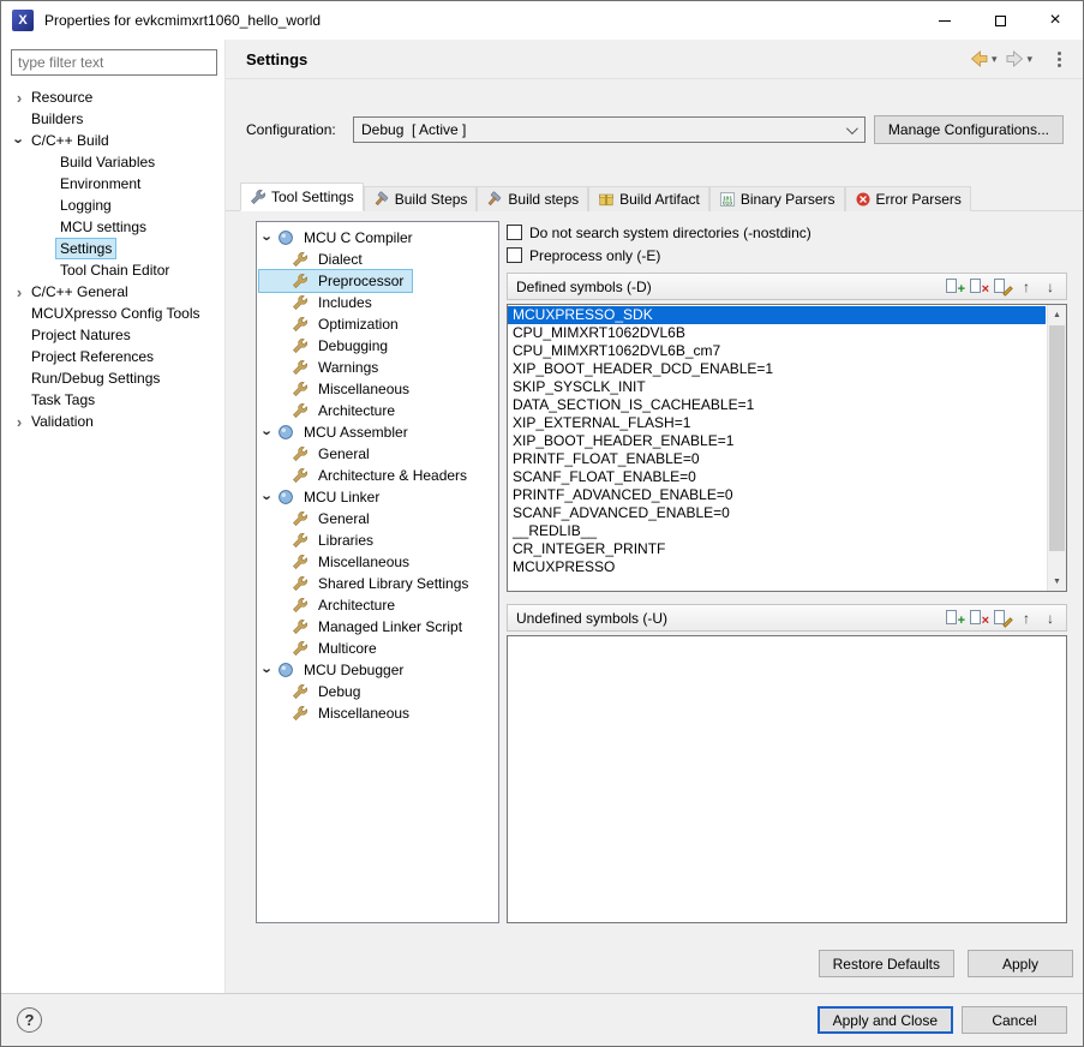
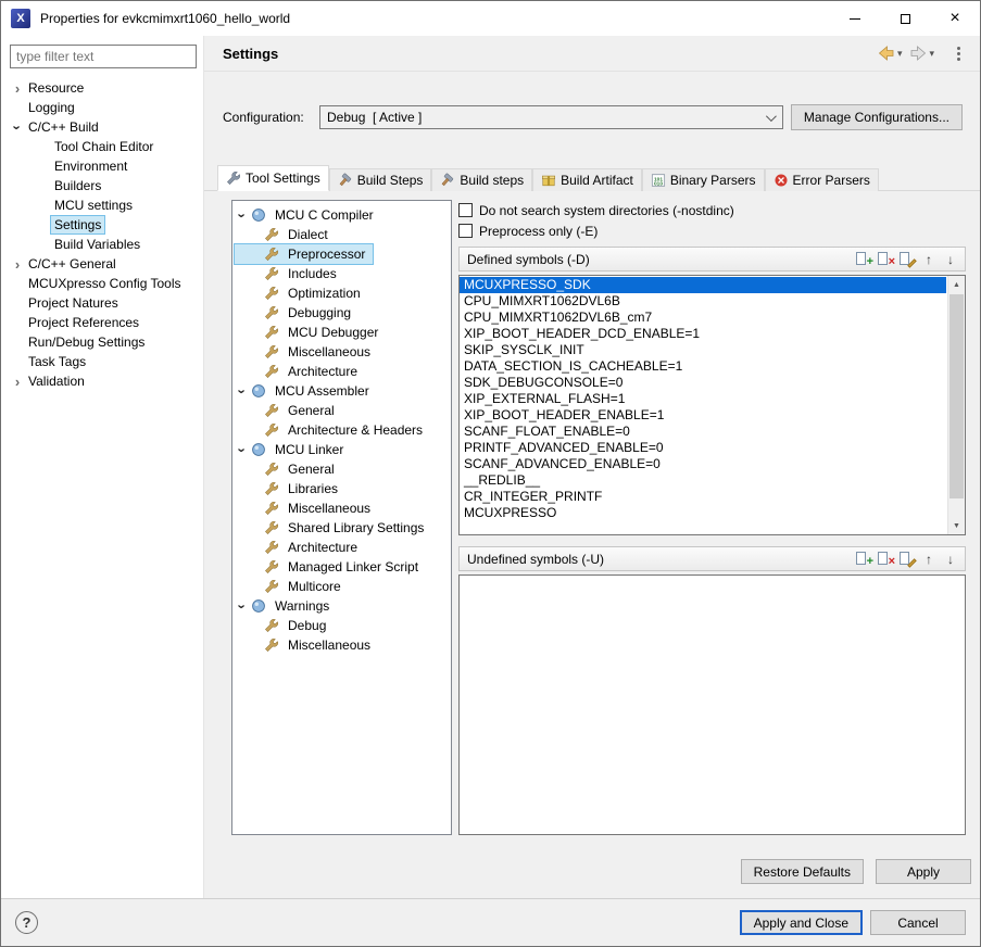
  X
  Properties for evkcmimxrt1060_hello_world
  ×
  type filter text
  Resource
- Builders
+ Logging
  C/C++ Build
- Build Variables
+ Tool Chain Editor
  Environment
- Logging
+ Builders
  MCU settings
  Settings
- Tool Chain Editor
+ Build Variables
  C/C++ General
  MCUXpresso Config Tools
  Project Natures
  Project References
  Run/Debug Settings
  Task Tags
  Validation
  Settings
  ▾
  ▾
  Configuration:
  Debug [ Active ]
  Manage Configurations...
  Tool Settings
  Build Steps
  Build steps
  Build Artifact
  Binary Parsers
  Error Parsers
  MCU C Compiler
  Dialect
  Preprocessor
  Includes
  Optimization
  Debugging
- Warnings
+ MCU Debugger
  Miscellaneous
  Architecture
  MCU Assembler
  General
  Architecture & Headers
  MCU Linker
  General
  Libraries
  Miscellaneous
  Shared Library Settings
  Architecture
  Managed Linker Script
  Multicore
- MCU Debugger
+ Warnings
  Debug
  Miscellaneous
  Do not search system directories (-nostdinc)
  Preprocess only (-E)
  Defined symbols (-D)
  +
  ×
  ↑
  ↓
  MCUXPRESSO_SDK
  CPU_MIMXRT1062DVL6B
  CPU_MIMXRT1062DVL6B_cm7
  XIP_BOOT_HEADER_DCD_ENABLE=1
  SKIP_SYSCLK_INIT
  DATA_SECTION_IS_CACHEABLE=1
+ SDK_DEBUGCONSOLE=0
  XIP_EXTERNAL_FLASH=1
  XIP_BOOT_HEADER_ENABLE=1
- PRINTF_FLOAT_ENABLE=0
  SCANF_FLOAT_ENABLE=0
  PRINTF_ADVANCED_ENABLE=0
  SCANF_ADVANCED_ENABLE=0
  __REDLIB__
  CR_INTEGER_PRINTF
  MCUXPRESSO
  Undefined symbols (-U)
  +
  ×
  ↑
  ↓
  Restore Defaults
  Apply
  ?
  Apply and Close
  Cancel
